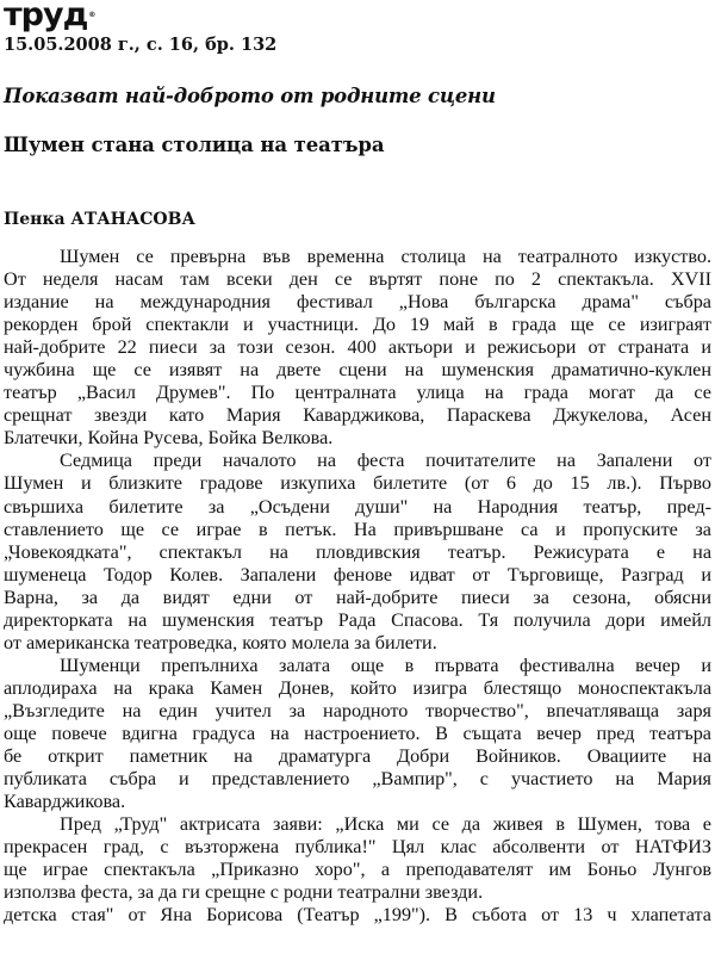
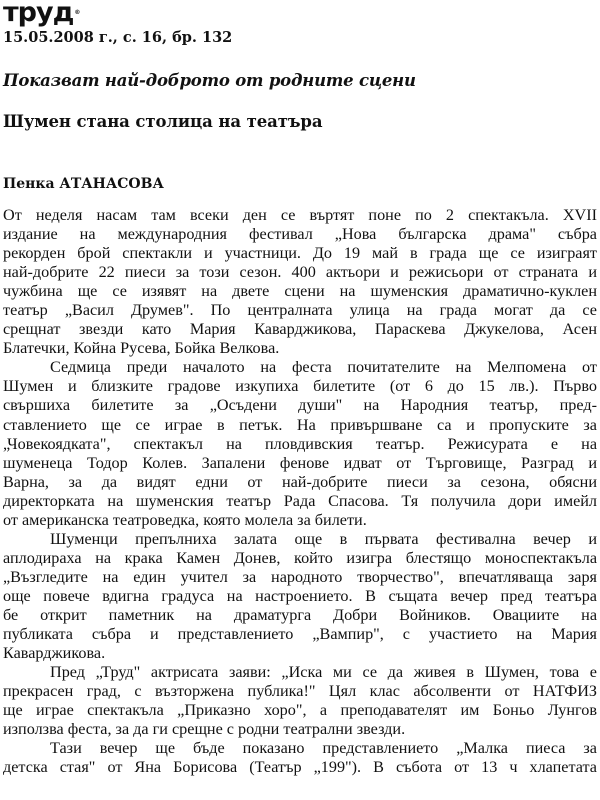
  труд
  15.05.2008 г., с. 16, бр. 132
  Показват най-доброто от родните сцени
  Шумен стана столица на театъра
  Пенка АТАНАСОВА
- Шумен се превърна във временна столица на театралното изкуство.
  От неделя насам там всеки ден се въртят поне по 2 спектакъла. XVII
  издание на международния фестивал „Нова българска драма" събра
  рекорден брой спектакли и участници. До 19 май в града ще се изиграят
  най-добрите 22 пиеси за този сезон. 400 актьори и режисьори от страната и
  чужбина ще се изявят на двете сцени на шуменския драматично-куклен
  театър „Васил Друмев". По централната улица на града могат да се
  срещнат звезди като Мария Каварджикова, Параскева Джукелова, Асен
  Блатечки, Койна Русева, Бойка Велкова.
- Седмица преди началото на феста почитателите на Запалени от
+ Седмица преди началото на феста почитателите на Мелпомена от
  Шумен и близките градове изкупиха билетите (от 6 до 15 лв.). Първо
  свършиха билетите за „Осъдени души" на Народния театър, пред-
  ставлението ще се играе в петък. На привършване са и пропуските за
  „Човекоядката", спектакъл на пловдивския театър. Режисурата е на
  шуменеца Тодор Колев. Запалени фенове идват от Търговище, Разград и
  Варна, за да видят едни от най-добрите пиеси за сезона, обясни
  директорката на шуменския театър Рада Спасова. Тя получила дори имейл
  от американска театроведка, която молела за билети.
  Шуменци препълниха залата още в първата фестивална вечер и
  аплодираха на крака Камен Донев, който изигра блестящо моноспектакъла
  „Възгледите на един учител за народното творчество", впечатляваща заря
  още повече вдигна градуса на настроението. В същата вечер пред театъра
  бе открит паметник на драматурга Добри Войников. Овациите на
  публиката събра и представлението „Вампир", с участието на Мария
  Каварджикова.
  Пред „Труд" актрисата заяви: „Иска ми се да живея в Шумен, това е
  прекрасен град, с възторжена публика!" Цял клас абсолвенти от НАТФИЗ
  ще играе спектакъла „Приказно хоро", а преподавателят им Боньо Лунгов
  използва феста, за да ги срещне с родни театрални звезди.
+ Тази вечер ще бъде показано представлението „Малка пиеса за
  детска стая" от Яна Борисова (Театър „199"). В събота от 13 ч хлапетата
